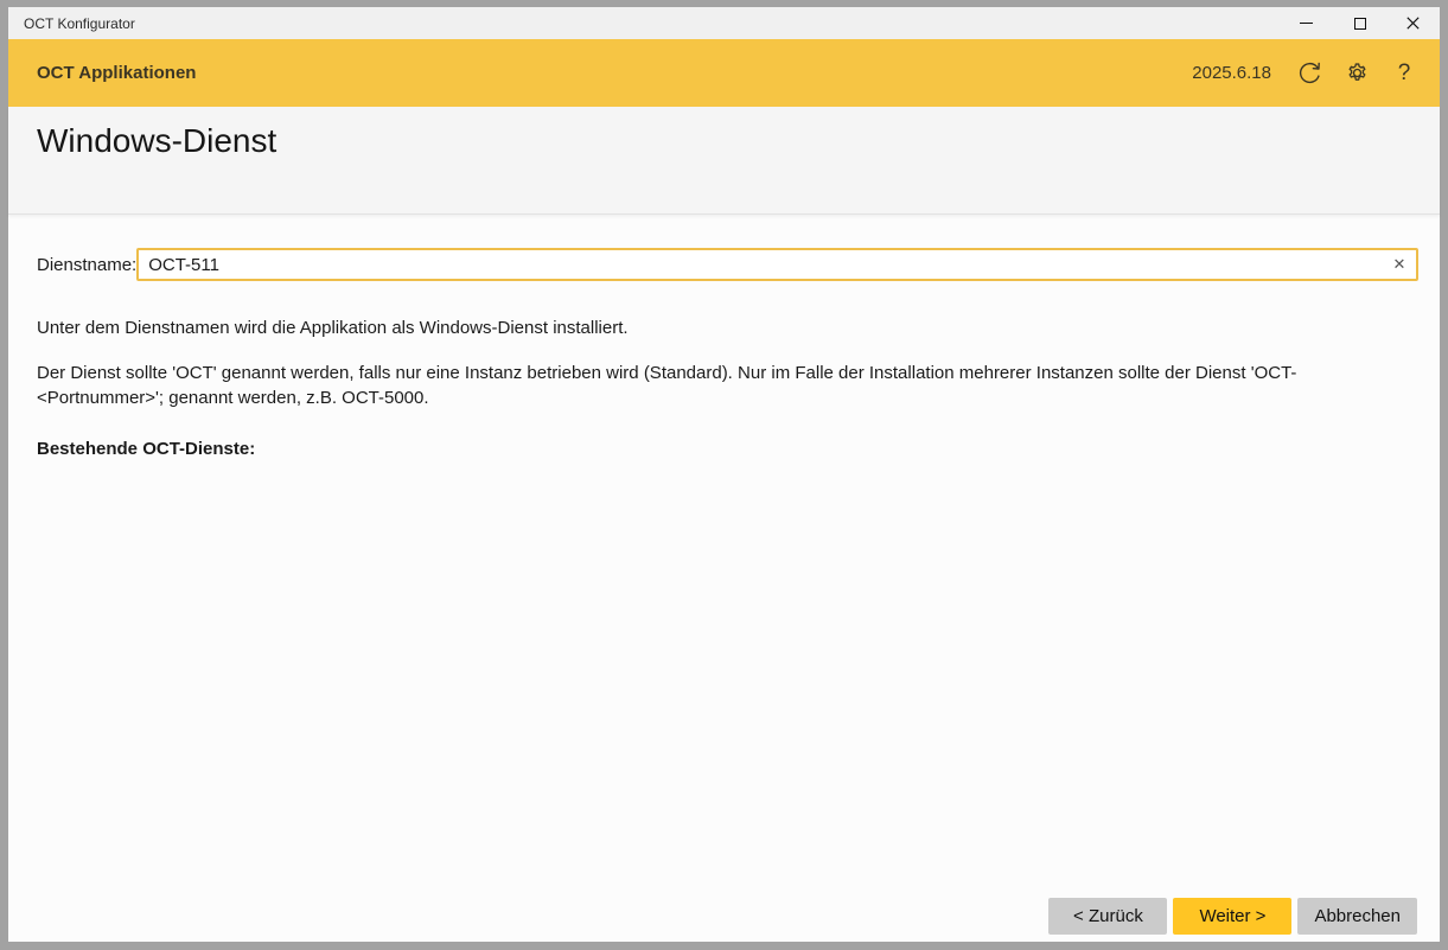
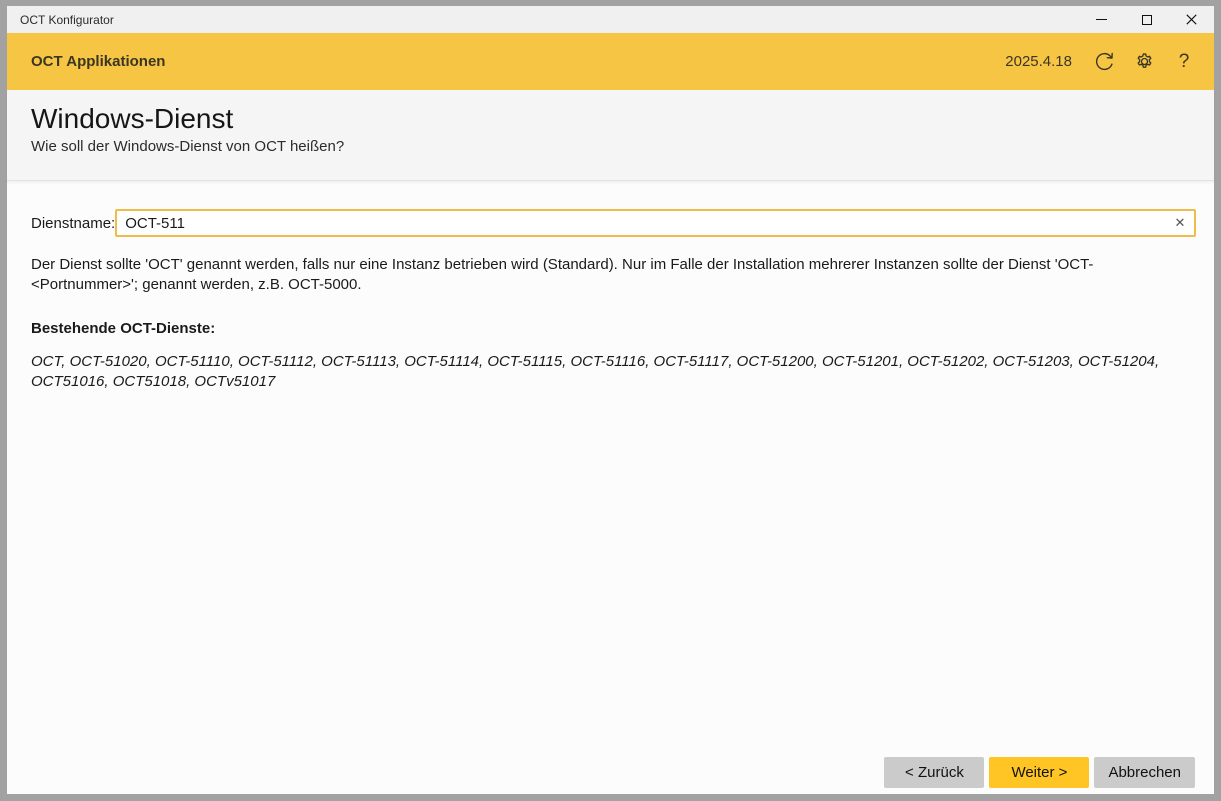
  OCT Konfigurator
  OCT Applikationen
- 2025.6.18
+ 2025.4.18
  ?
  Windows-Dienst
+ Wie soll der Windows-Dienst von OCT heißen?
  Dienstname:
  OCT-511
  ✕
- Unter dem Dienstnamen wird die Applikation als Windows-Dienst installiert.
  Der Dienst sollte 'OCT' genannt werden, falls nur eine Instanz betrieben wird (Standard). Nur im Falle der Installation mehrerer Instanzen sollte der Dienst 'OCT-<Portnummer>'; genannt werden, z.B. OCT-5000.
  Bestehende OCT-Dienste:
+ OCT, OCT-51020, OCT-51110, OCT-51112, OCT-51113, OCT-51114, OCT-51115, OCT-51116, OCT-51117, OCT-51200, OCT-51201, OCT-51202, OCT-51203, OCT-51204, OCT51016, OCT51018, OCTv51017
  < Zurück
  Weiter >
  Abbrechen
